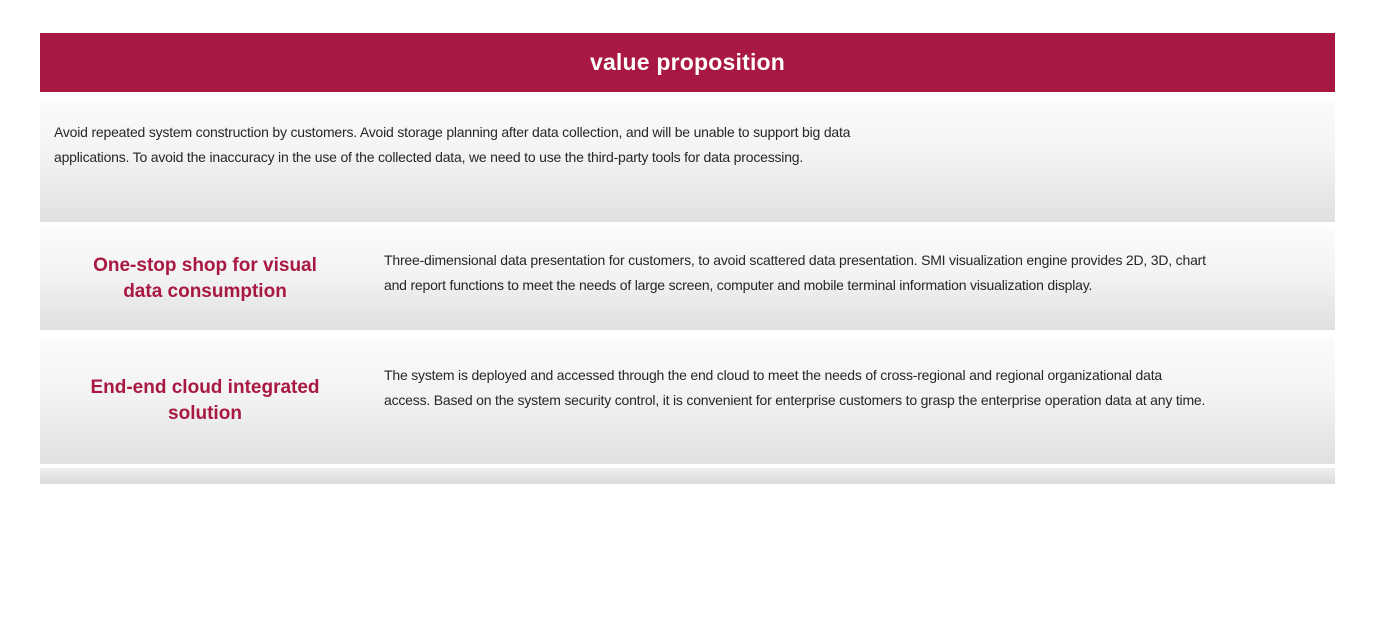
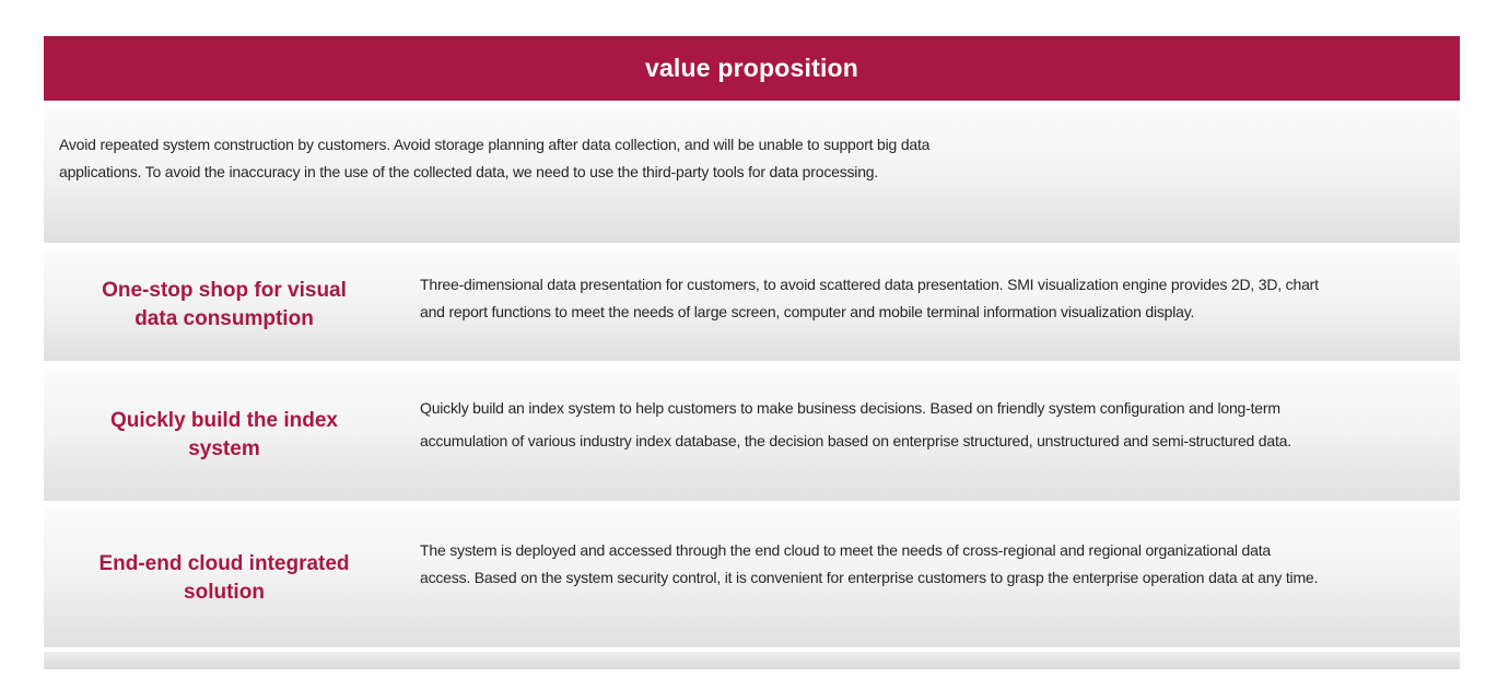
  value proposition
  Avoid repeated system construction by customers. Avoid storage planning after data collection, and will be unable to support big data
  applications. To avoid the inaccuracy in the use of the collected data, we need to use the third-party tools for data processing.
  One-stop shop for visual
  data consumption
  Three-dimensional data presentation for customers, to avoid scattered data presentation. SMI visualization engine provides 2D, 3D, chart
  and report functions to meet the needs of large screen, computer and mobile terminal information visualization display.
+ Quickly build the index
+ system
+ Quickly build an index system to help customers to make business decisions. Based on friendly system configuration and long-term
+ accumulation of various industry index database, the decision based on enterprise structured, unstructured and semi-structured data.
  End-end cloud integrated
  solution
  The system is deployed and accessed through the end cloud to meet the needs of cross-regional and regional organizational data
  access. Based on the system security control, it is convenient for enterprise customers to grasp the enterprise operation data at any time.
